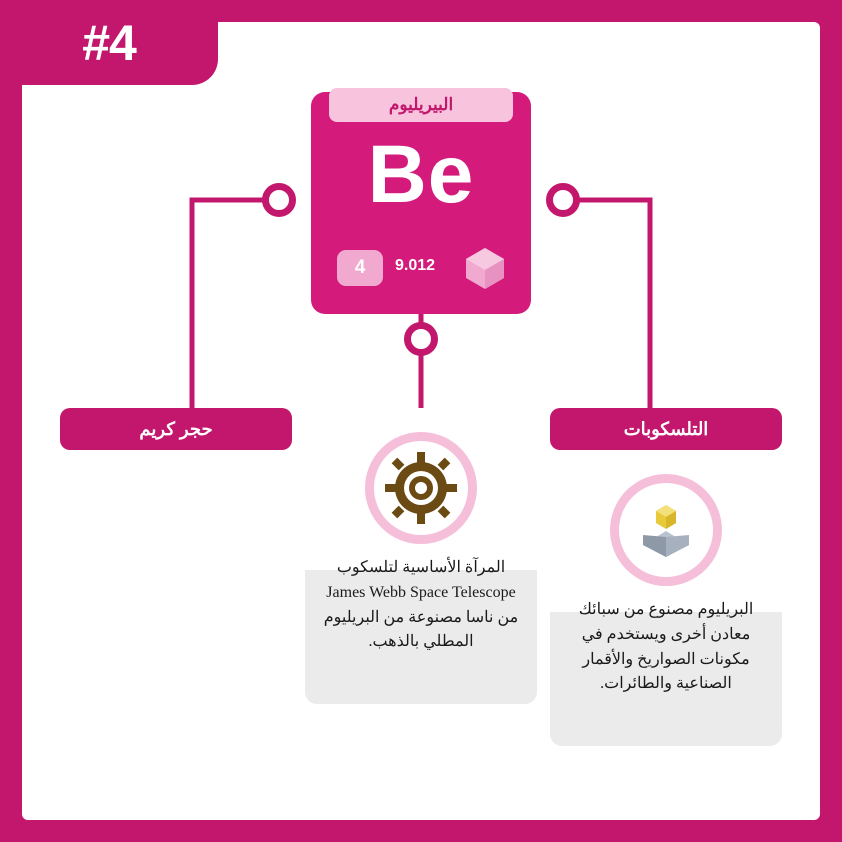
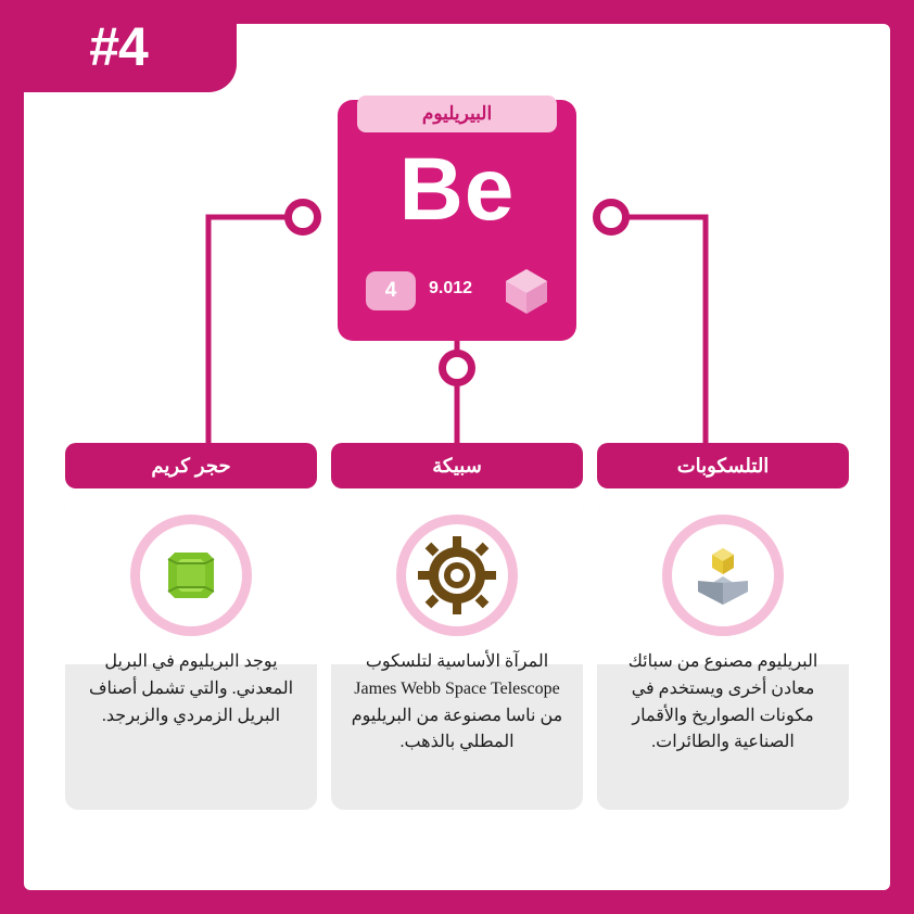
  #4
  البيريليوم
  Be
  4
  9.012
  حجر كريم
+ يوجد البريليوم في البريل المعدني. والتي تشمل أصناف البريل الزمردي والزبرجد.
+ سبيكة
  المرآة الأساسية لتلسكوب James Webb Space Telescope من ناسا مصنوعة من البريليوم المطلي بالذهب.
  التلسكوبات
  البريليوم مصنوع من سبائك معادن أخرى ويستخدم في مكونات الصواريخ والأقمار الصناعية والطائرات.
